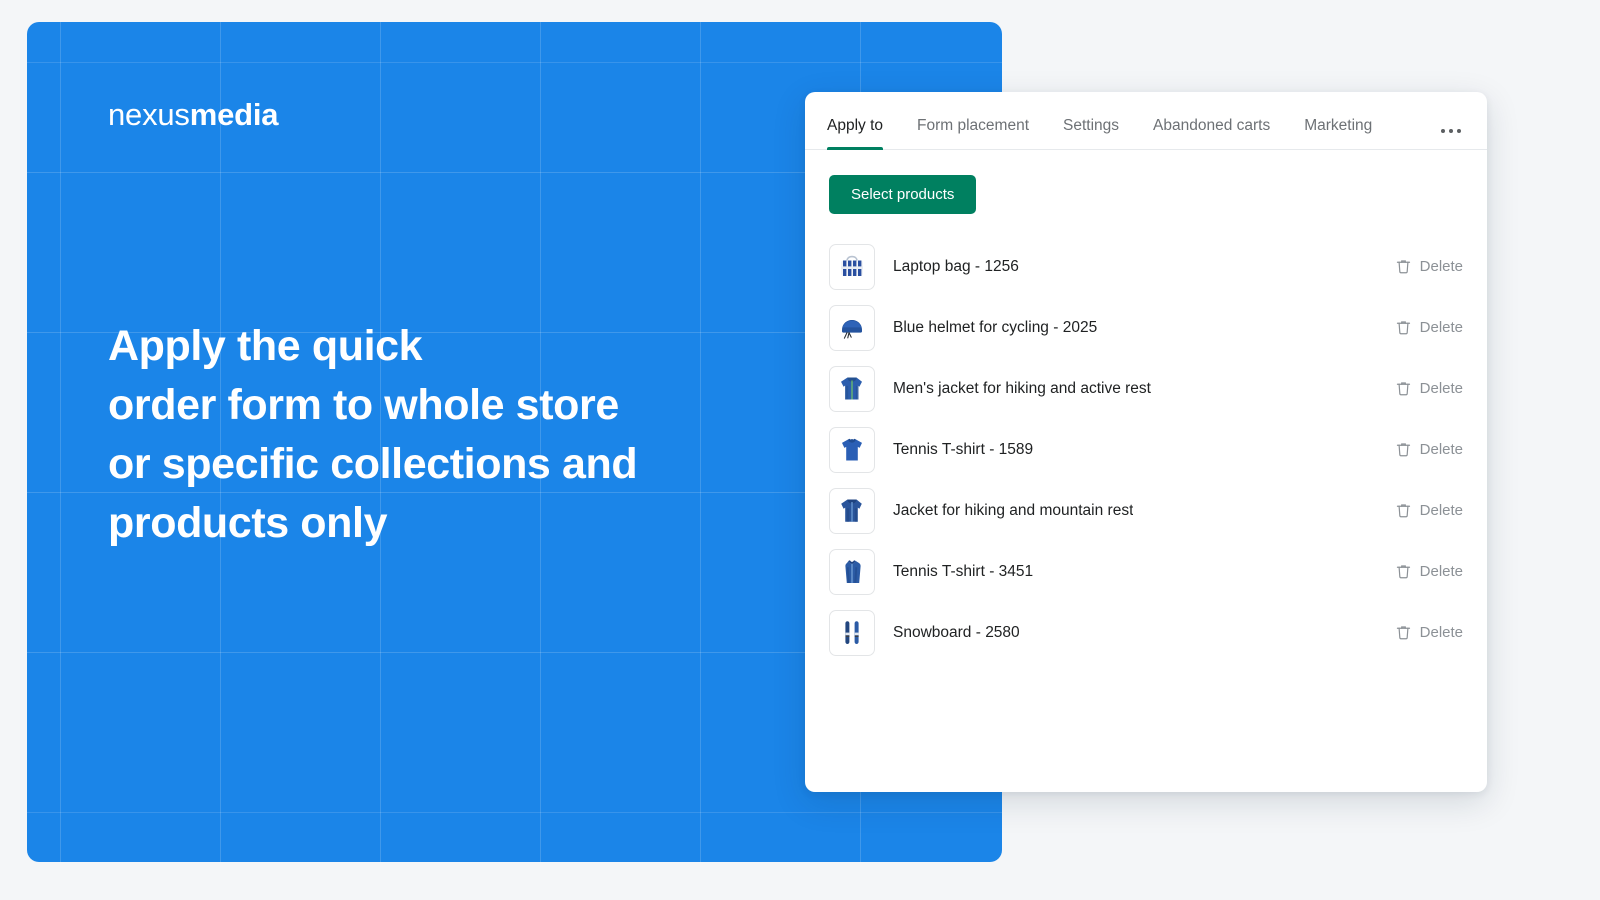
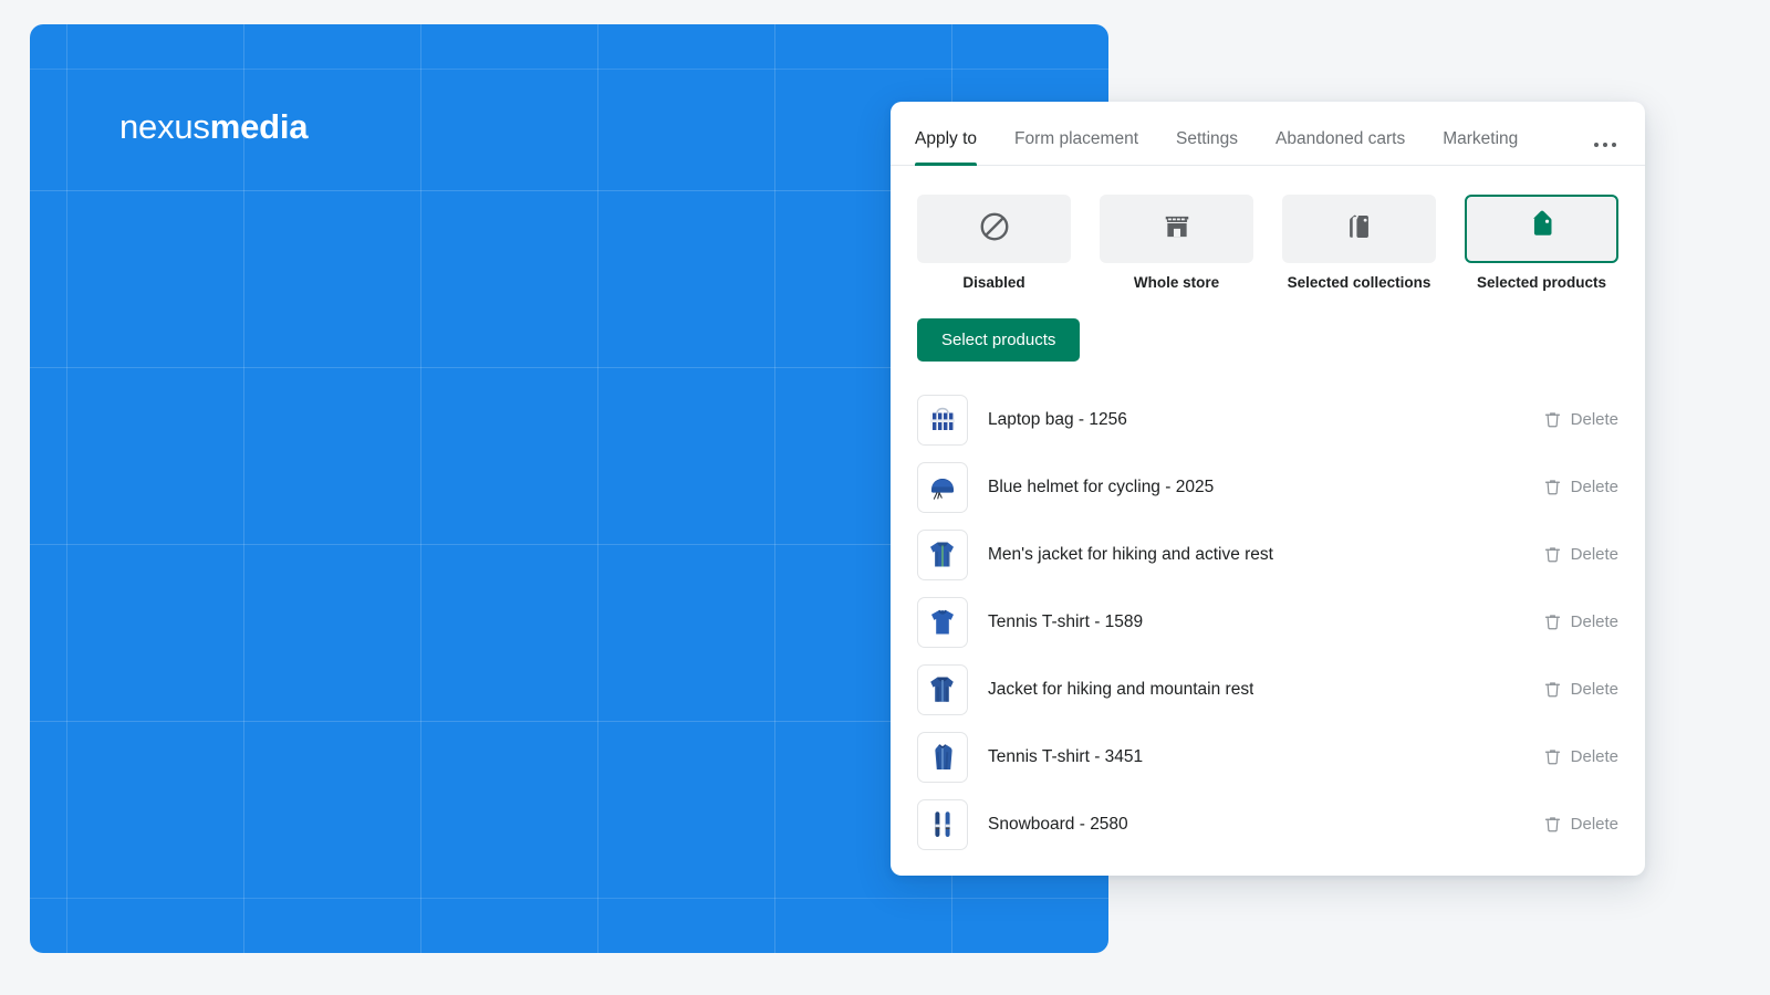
  nexusmedia
- Apply the quick
- order form to whole store
- or specific collections and
- products only
  Apply to
  Form placement
  Settings
  Abandoned carts
  Marketing
+ Disabled
+ Whole store
+ Selected collections
+ Selected products
  Select products
  Laptop bag - 1256
  Delete
  Blue helmet for cycling - 2025
  Delete
  Men's jacket for hiking and active rest
  Delete
  Tennis T-shirt - 1589
  Delete
  Jacket for hiking and mountain rest
  Delete
  Tennis T-shirt - 3451
  Delete
  Snowboard - 2580
  Delete
